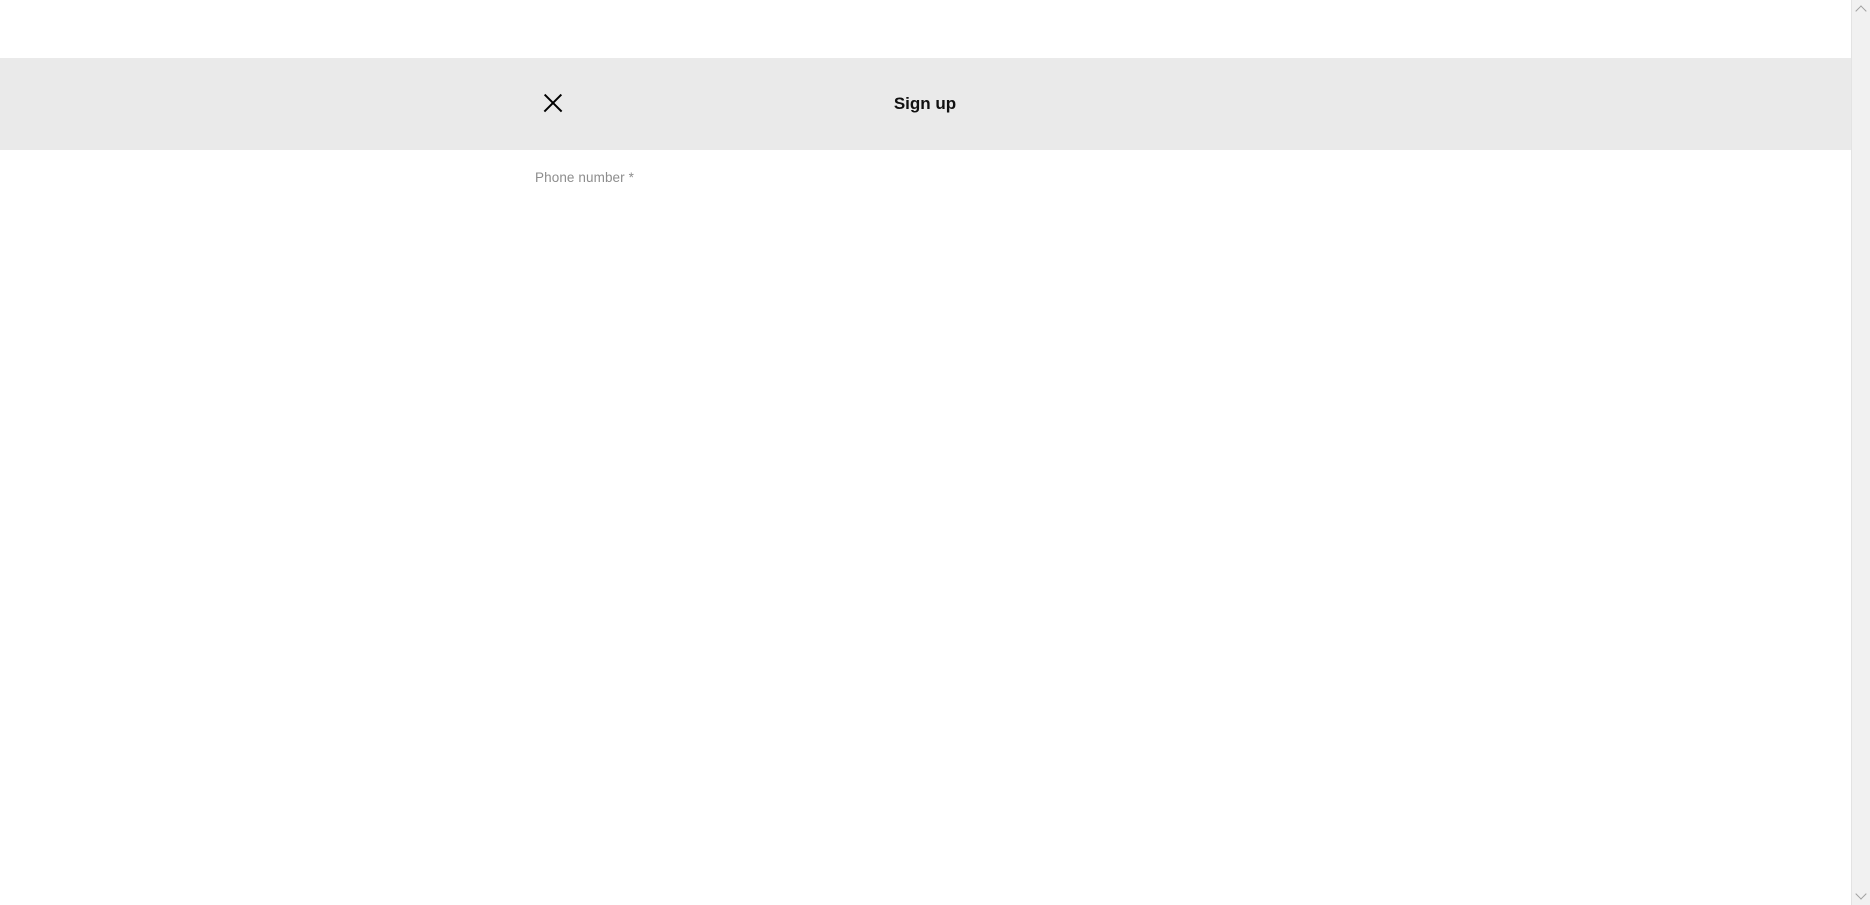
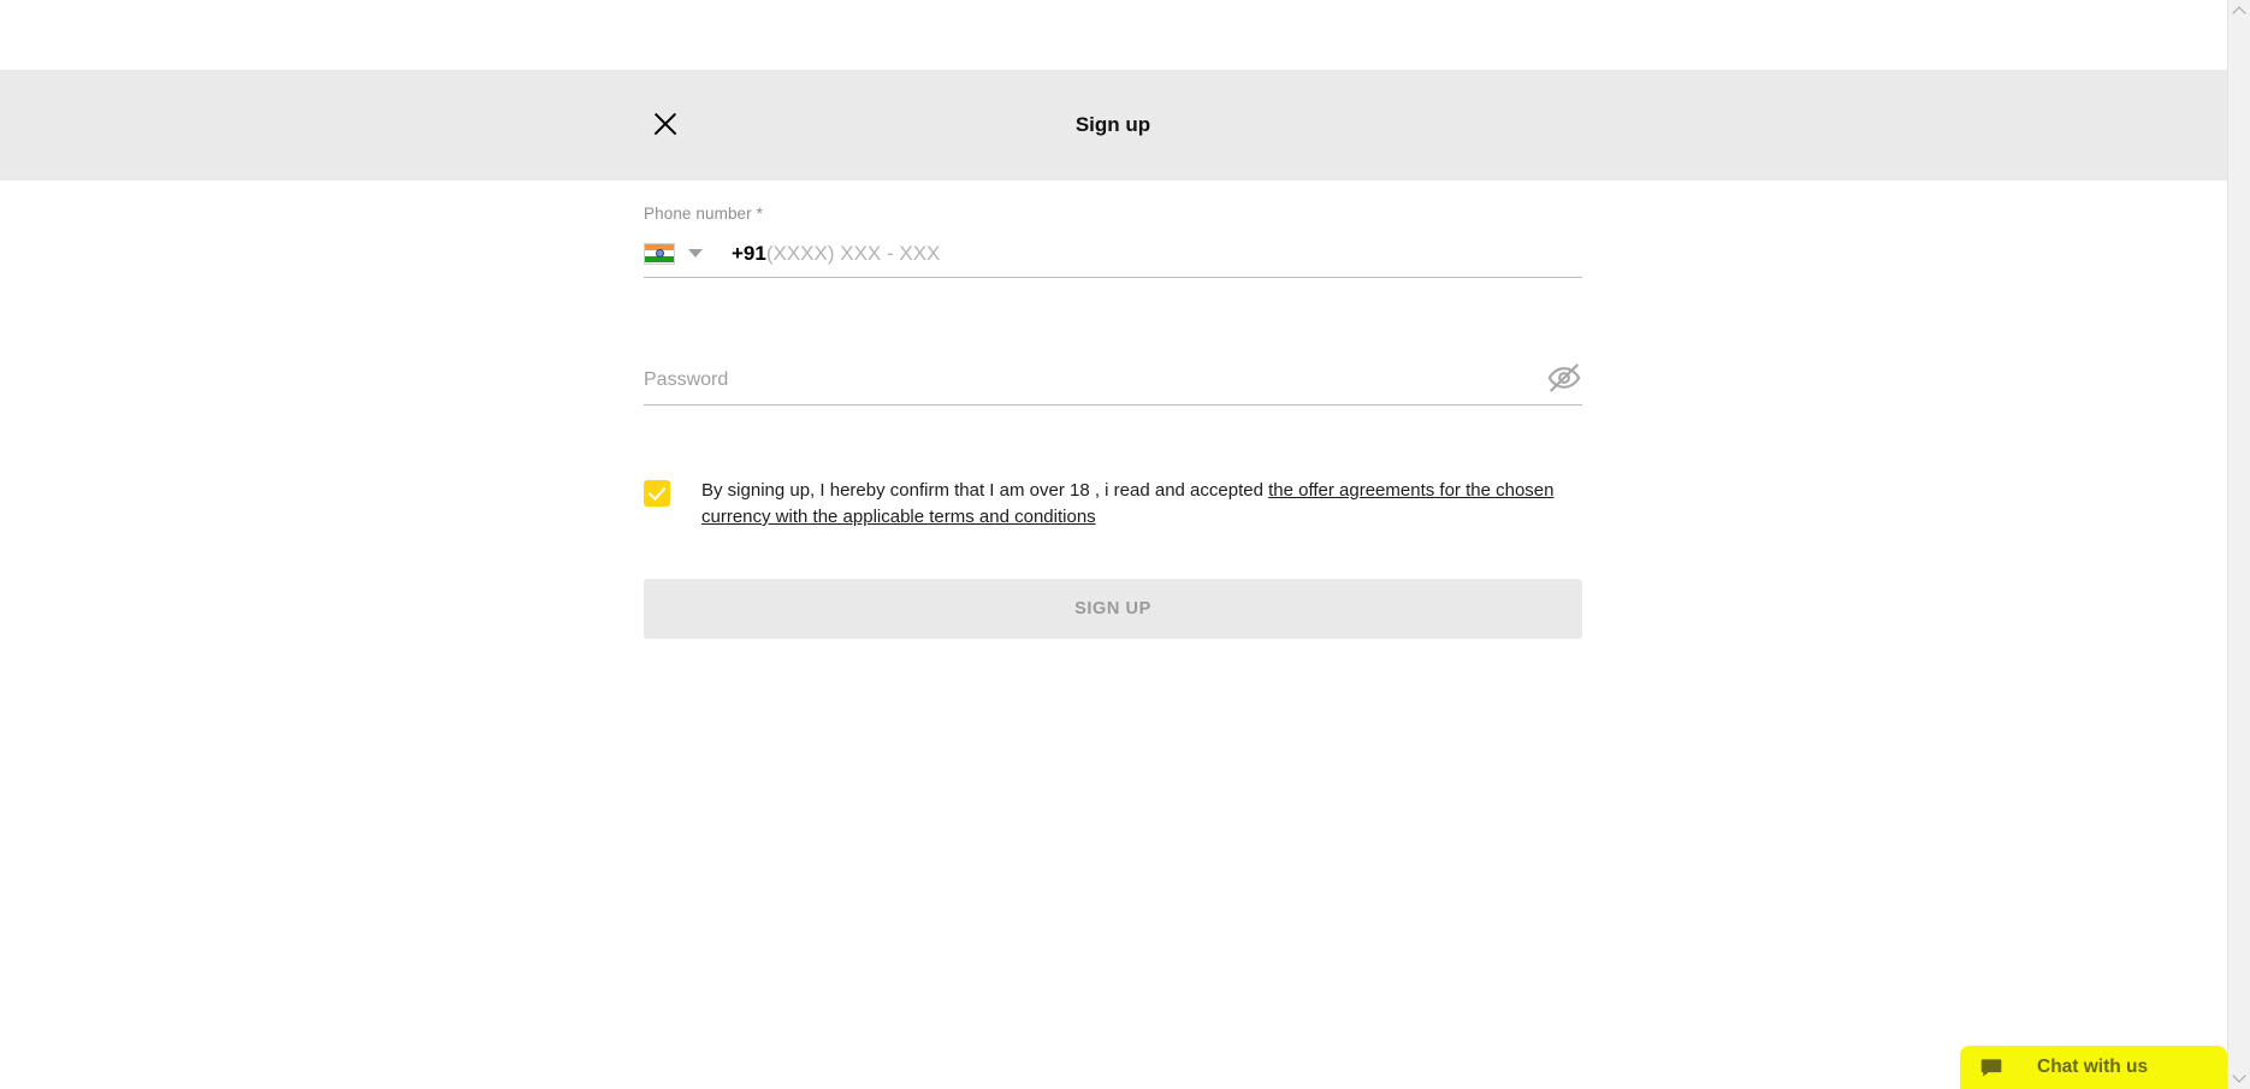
  Sign up
  Phone number *
+ +91
+ (XXXX) XXX - XXX
+ Password
+ By signing up, I hereby confirm that I am over 18 , i read and accepted the offer agreements for the chosen currency with the applicable terms and conditions
+ SIGN UP
+ Chat with us
